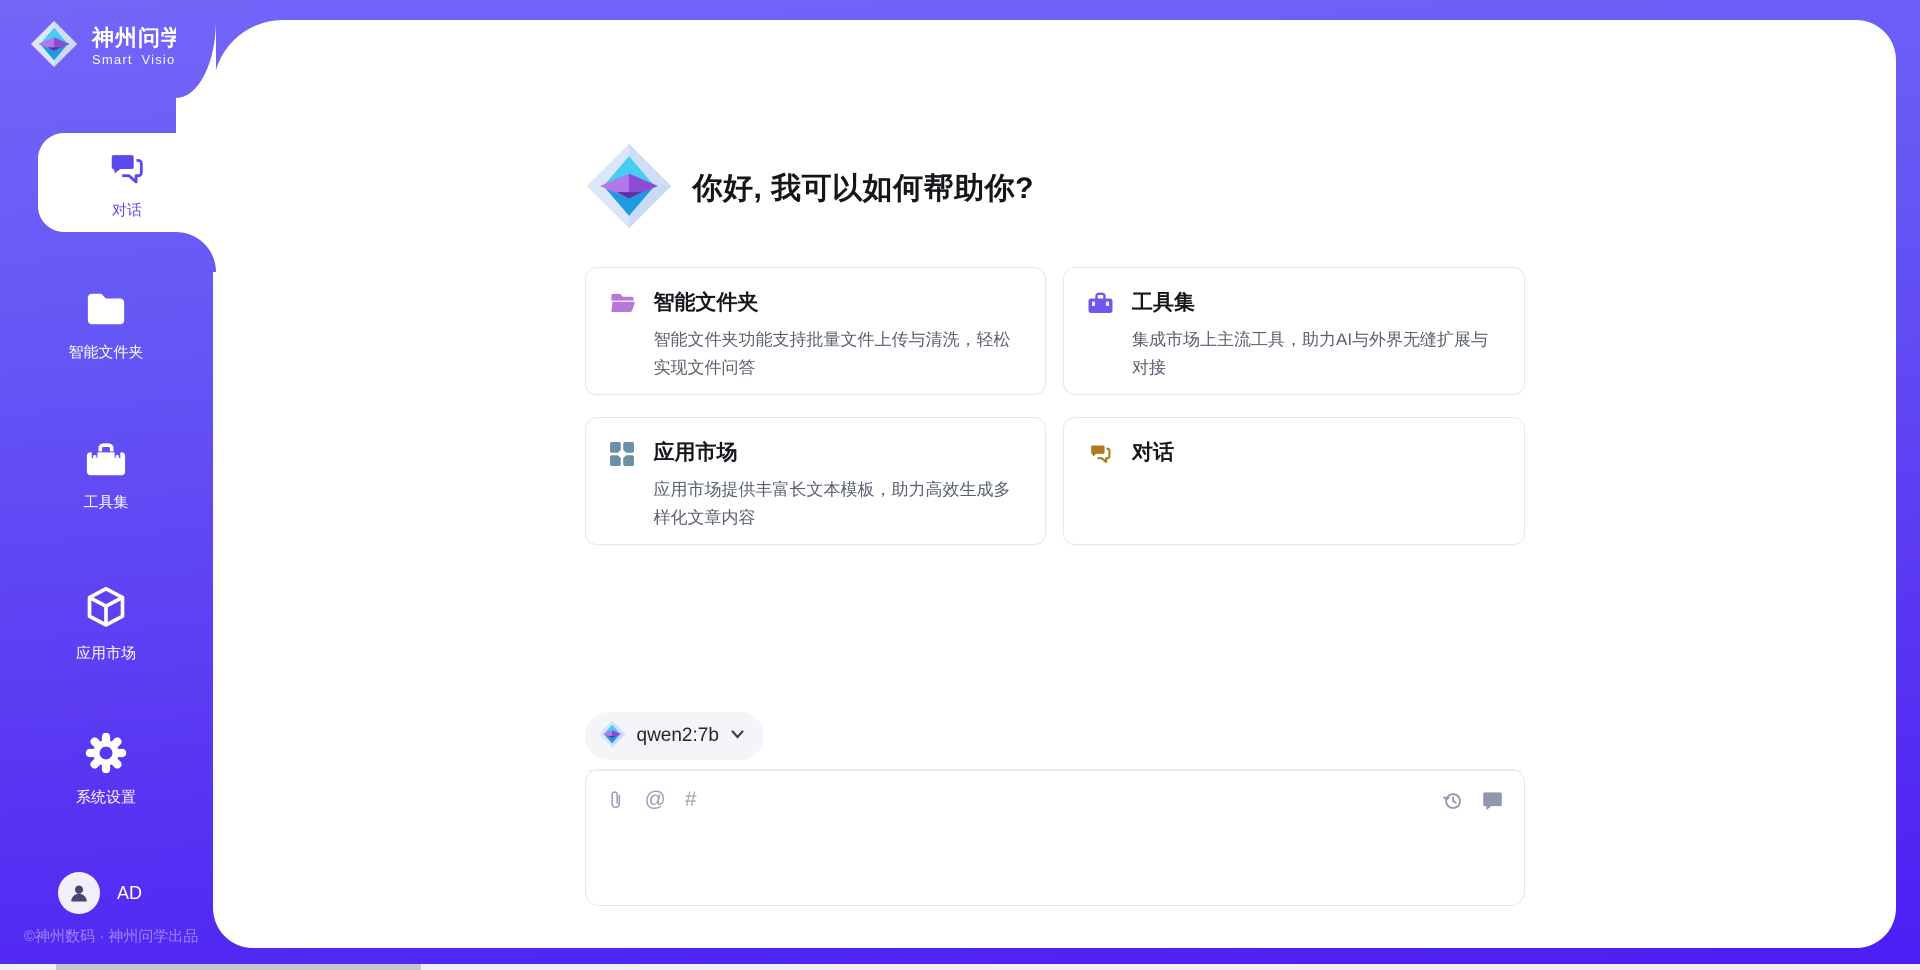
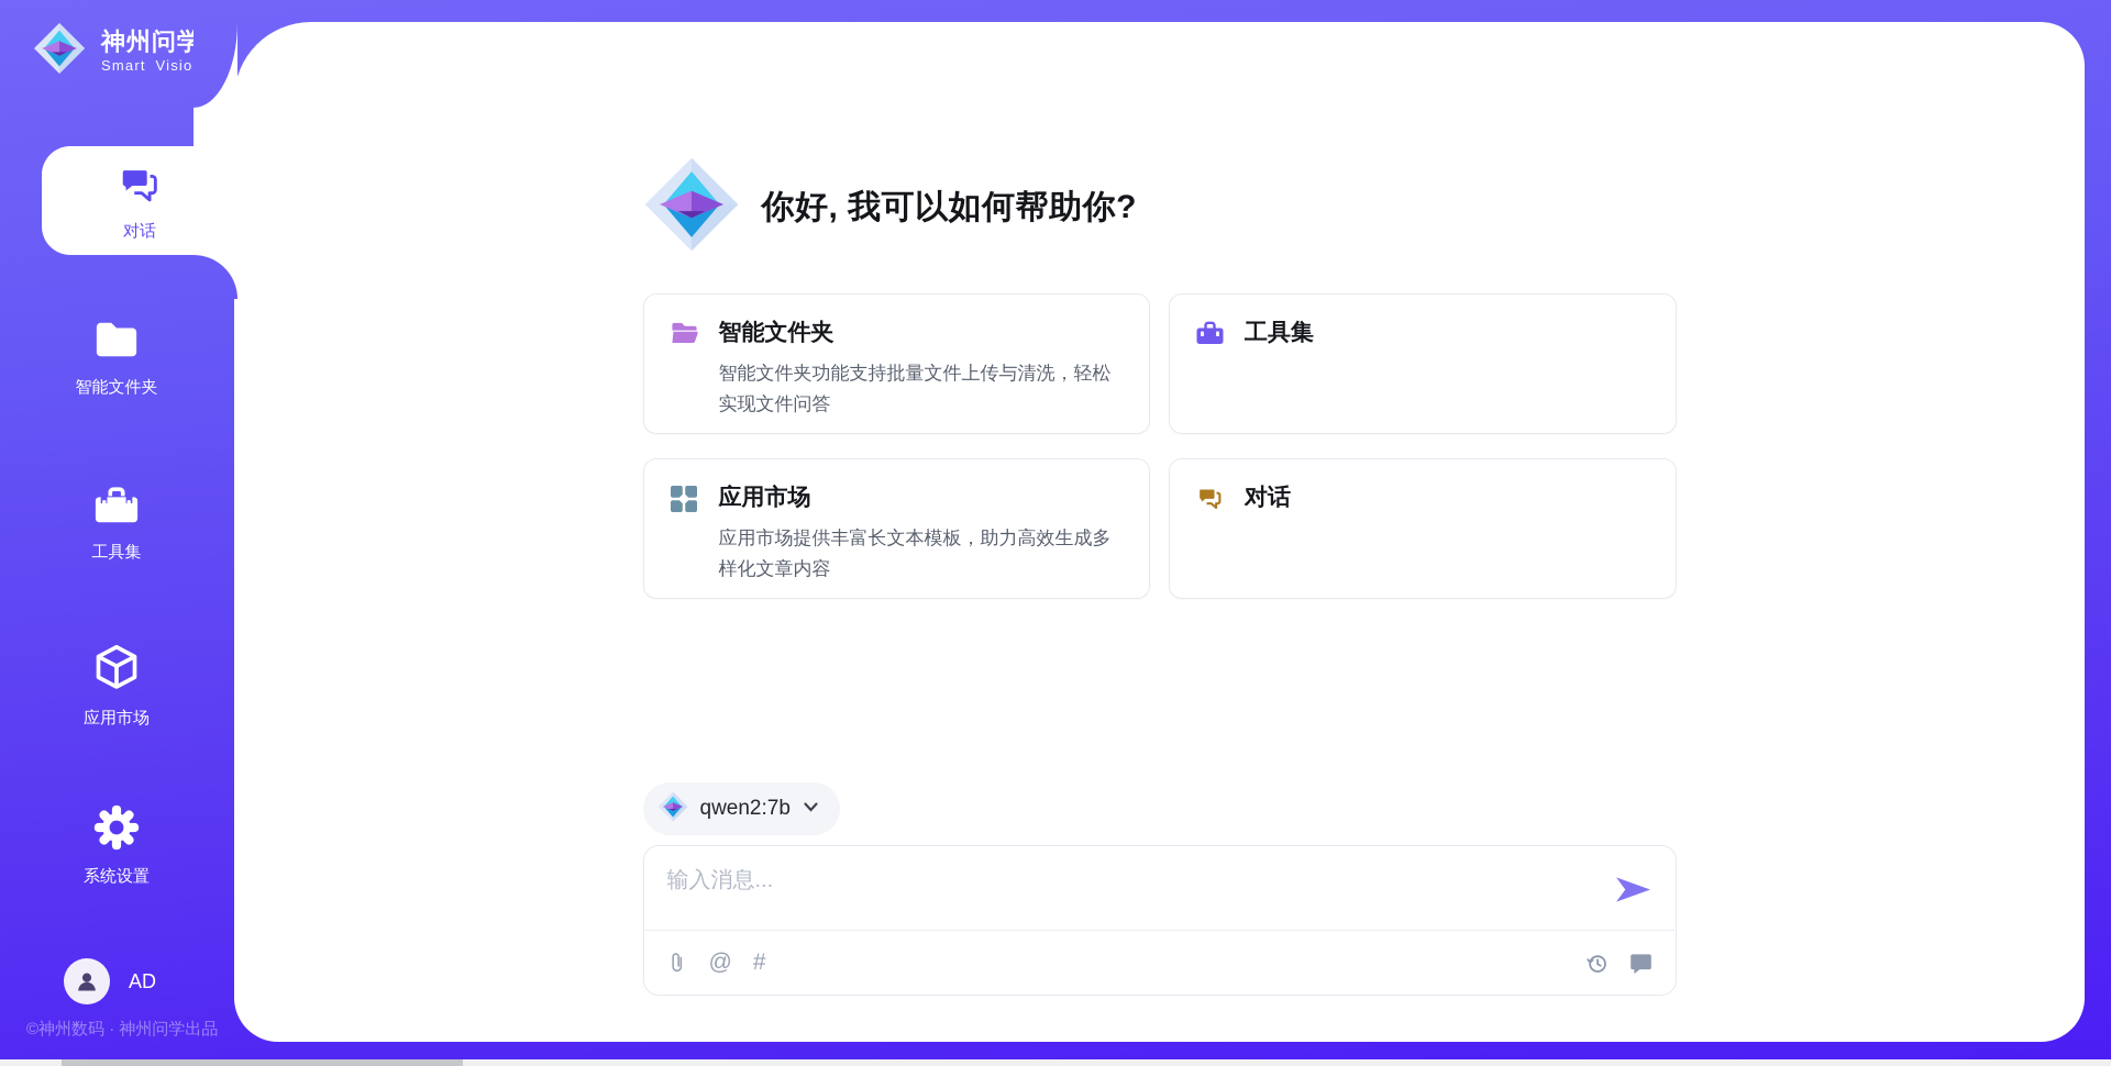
  神州问学
  Smart Visio
  对话
  智能文件夹
  工具集
  应用市场
  系统设置
  AD
  ©神州数码 · 神州问学出品
  你好, 我可以如何帮助你?
  智能文件夹
  智能文件夹功能支持批量文件上传与清洗，轻松实现文件问答
  工具集
- 集成市场上主流工具，助力AI与外界无缝扩展与对接
  应用市场
  应用市场提供丰富长文本模板，助力高效生成多样化文章内容
  对话
  qwen2:7b
+ 输入消息...
  @
  #
